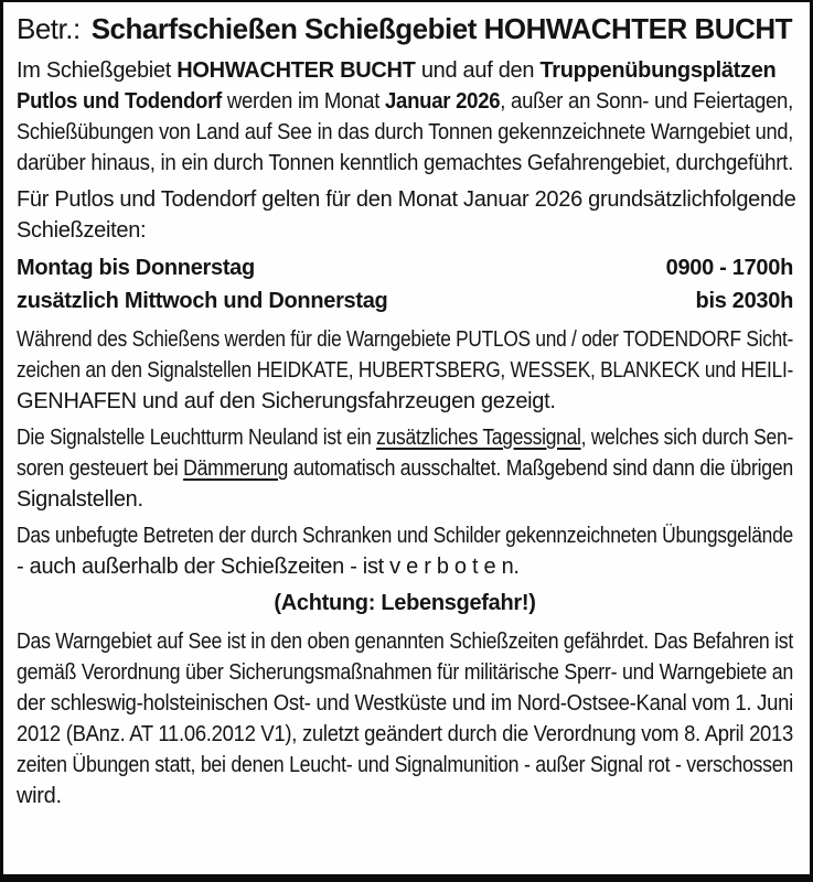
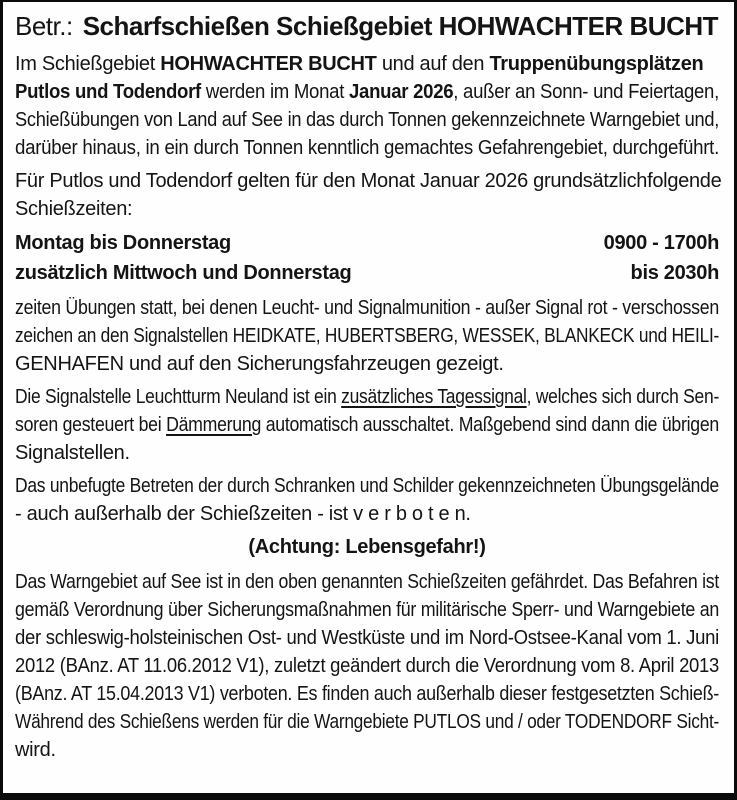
  Betr.: Scharfschießen Schießgebiet HOHWACHTER BUCHT
  Im Schießgebiet HOHWACHTER BUCHT und auf den Truppenübungsplätzen
  Putlos und Todendorf werden im Monat Januar 2026, außer an Sonn- und Feiertagen,
  Schießübungen von Land auf See in das durch Tonnen gekennzeichnete Warngebiet und,
  darüber hinaus, in ein durch Tonnen kenntlich gemachtes Gefahrengebiet, durchgeführt.
  Für Putlos und Todendorf gelten für den Monat Januar 2026 grundsätzlich
  folgende
  Schießzeiten:
  Montag bis Donnerstag
  0900 - 1700h
  zusätzlich Mittwoch und Donnerstag
  bis 2030h
- Während des Schießens werden für die Warngebiete PUTLOS und / oder TODENDORF Sicht-
+ zeiten Übungen statt, bei denen Leucht- und Signalmunition - außer Signal rot - verschossen
  zeichen an den Signalstellen HEIDKATE, HUBERTSBERG, WESSEK, BLANKECK und HEILI-
  GENHAFEN und auf den Sicherungsfahrzeugen gezeigt.
  Die Signalstelle Leuchtturm Neuland ist ein zusätzliches Tagessignal, welches sich durch Sen-
  soren gesteuert bei Dämmerung automatisch ausschaltet. Maßgebend sind dann die übrigen
  Signalstellen.
  Das unbefugte Betreten der durch Schranken und Schilder gekennzeichneten Übungsgelände
  - auch außerhalb der Schießzeiten - ist v e r b o t e n.
  (Achtung: Lebensgefahr!)
  Das Warngebiet auf See ist in den oben genannten Schießzeiten gefährdet. Das Befahren ist
  gemäß Verordnung über Sicherungsmaßnahmen für militärische Sperr- und Warngebiete an
  der schleswig-holsteinischen Ost- und Westküste und im Nord-Ostsee-Kanal vom 1. Juni
  2012 (BAnz. AT 11.06.2012 V1), zuletzt geändert durch die Verordnung vom 8. April 2013
+ (BAnz. AT 15.04.2013 V1) verboten. Es finden auch außerhalb dieser festgesetzten Schieß-
- zeiten Übungen statt, bei denen Leucht- und Signalmunition - außer Signal rot - verschossen
+ Während des Schießens werden für die Warngebiete PUTLOS und / oder TODENDORF Sicht-
  wird.
